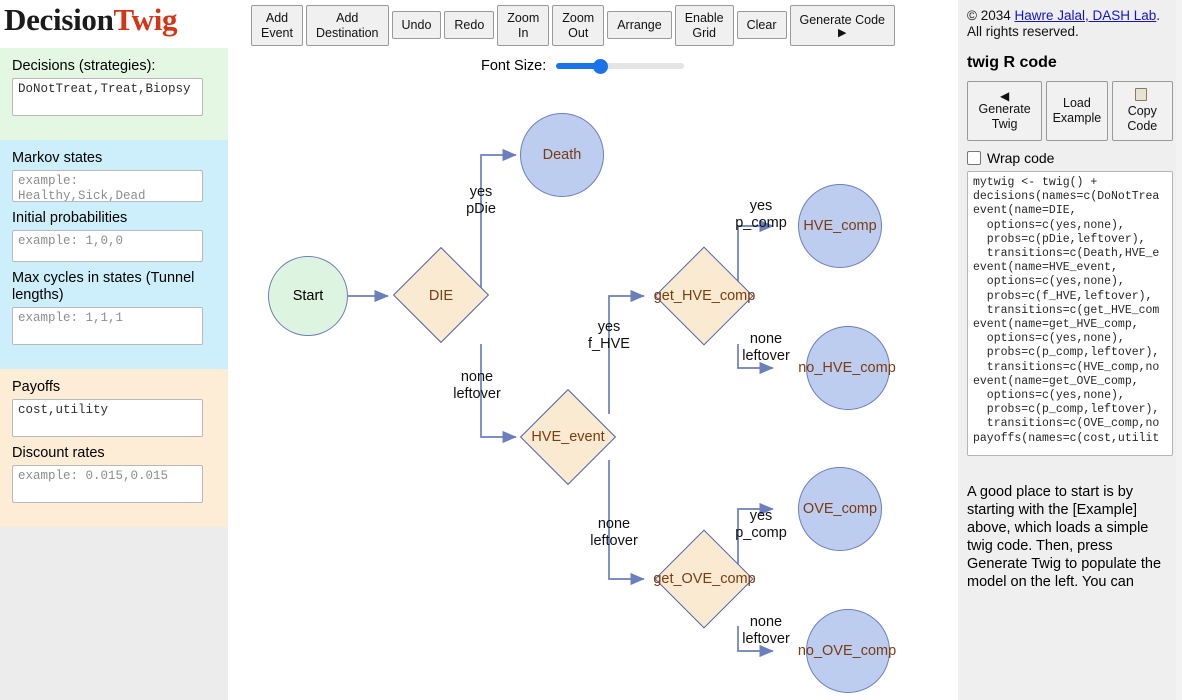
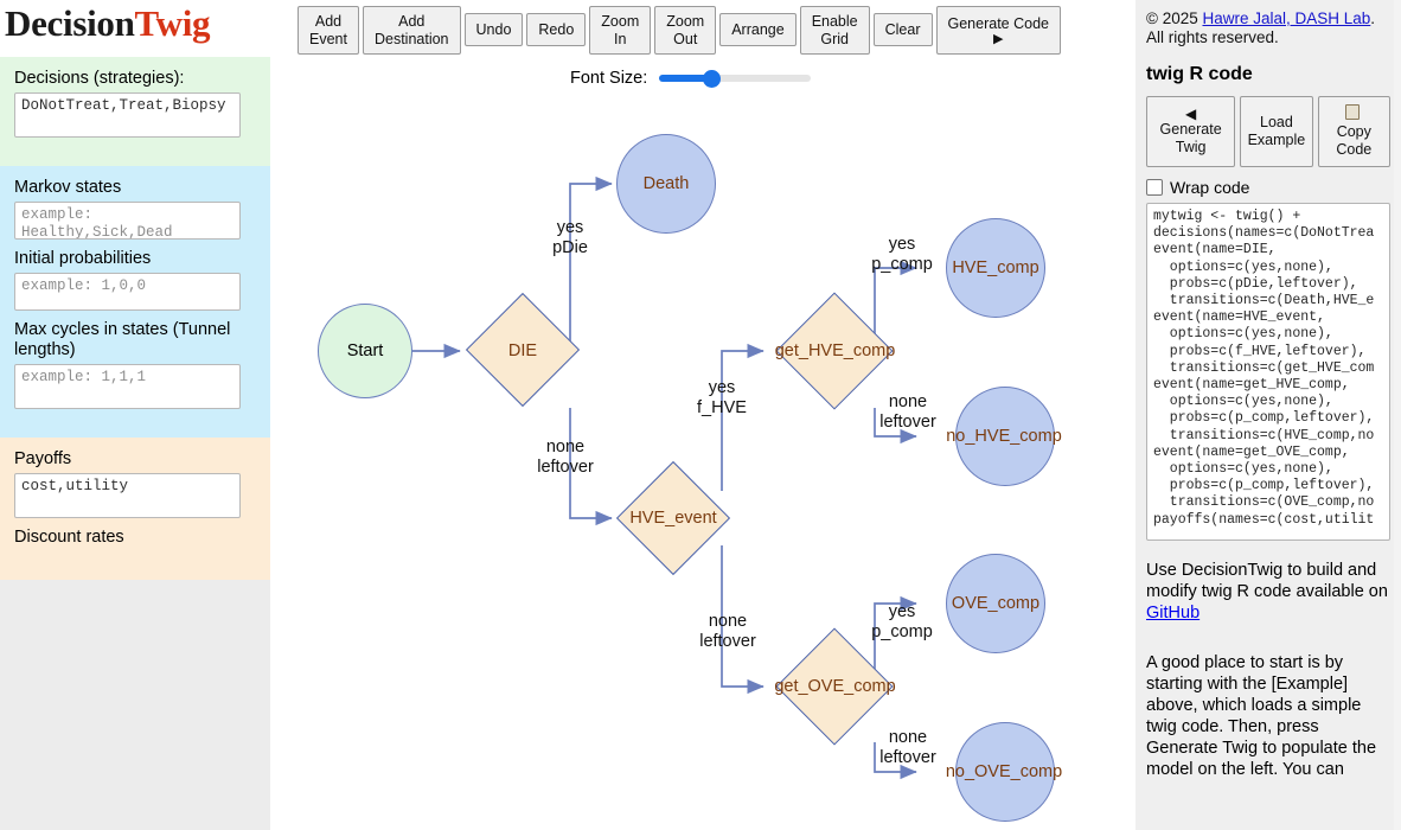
  DecisionTwig
  Add
  Event
  Add
  Destination
  Undo
  Redo
  Zoom
  In
  Zoom
  Out
  Arrange
  Enable
  Grid
  Clear
  Generate Code
  ▶
  Decisions (strategies):
  DoNotTreat,Treat,Biopsy
  Markov states
  Initial probabilities
  example: 1,0,0
  Max cycles in states (Tunnel lengths)
  example: 1,1,1
  Payoffs
  cost,utility
  Discount rates
- example: 0.015,0.015
  Font Size:
  Start
  DIE
  Death
  HVE_event
  get_HVE_comp
  HVE_comp
  no_HVE_comp
  get_OVE_comp
  OVE_comp
  no_OVE_comp
  yes
  pDie
  none
  leftover
  yes
  f_HVE
  none
  leftover
  yes
  p_comp
  none
  leftover
  yes
  p_comp
  none
  leftover
- © 2034 Hawre Jalal, DASH Lab. All rights reserved.
+ © 2025 Hawre Jalal, DASH Lab. All rights reserved.
  twig R code
  ◀
  Generate
  Twig
  Load
  Example
  Copy
  Code
  Wrap code
  mytwig <- twig() +
  decisions(names=c(DoNotTrea
  event(name=DIE,
  options=c(yes,none),
  probs=c(pDie,leftover),
  transitions=c(Death,HVE_e
  event(name=HVE_event,
  options=c(yes,none),
  probs=c(f_HVE,leftover),
  transitions=c(get_HVE_com
  event(name=get_HVE_comp,
  options=c(yes,none),
  probs=c(p_comp,leftover),
  transitions=c(HVE_comp,no
  event(name=get_OVE_comp,
  options=c(yes,none),
  probs=c(p_comp,leftover),
  transitions=c(OVE_comp,no
  payoffs(names=c(cost,utilit
+ Use DecisionTwig to build and modify twig R code available on GitHub
  A good place to start is by starting with the [Example] above, which loads a simple twig code. Then, press Generate Twig to populate the model on the left. You can
